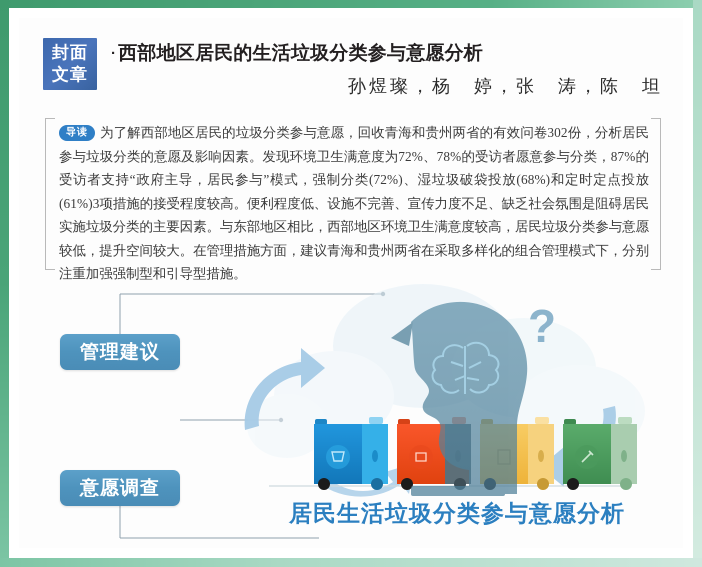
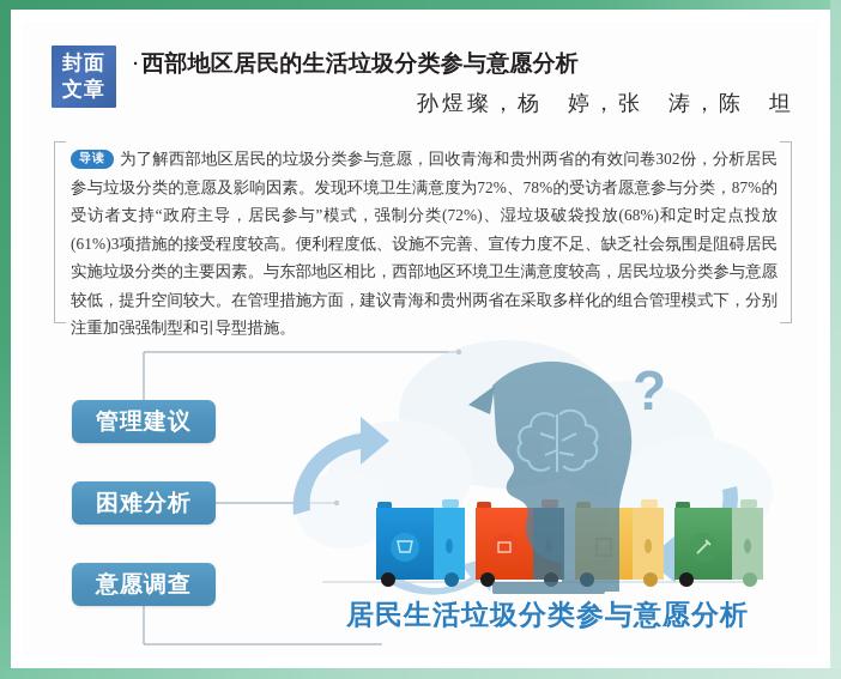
  封面
  文章
  ·西部地区居民的生活垃圾分类参与意愿分析
  孙煜璨，杨 婷，张 涛，陈 坦
  导读 为了解西部地区居民的垃圾分类参与意愿，回收青海和贵州两省的有效问卷302份，分析居民参与垃圾分类的意愿及影响因素。发现环境卫生满意度为72%、78%的受访者愿意参与分类，87%的受访者支持“政府主导，居民参与”模式，强制分类(72%)、湿垃圾破袋投放(68%)和定时定点投放(61%)3项措施的接受程度较高。便利程度低、设施不完善、宣传力度不足、缺乏社会氛围是阻碍居民实施垃圾分类的主要因素。与东部地区相比，西部地区环境卫生满意度较高，居民垃圾分类参与意愿较低，提升空间较大。在管理措施方面，建议青海和贵州两省在采取多样化的组合管理模式下，分别注重加强强制型和引导型措施。
  ?
  管理建议
+ 困难分析
  意愿调查
  居民生活垃圾分类参与意愿分析
